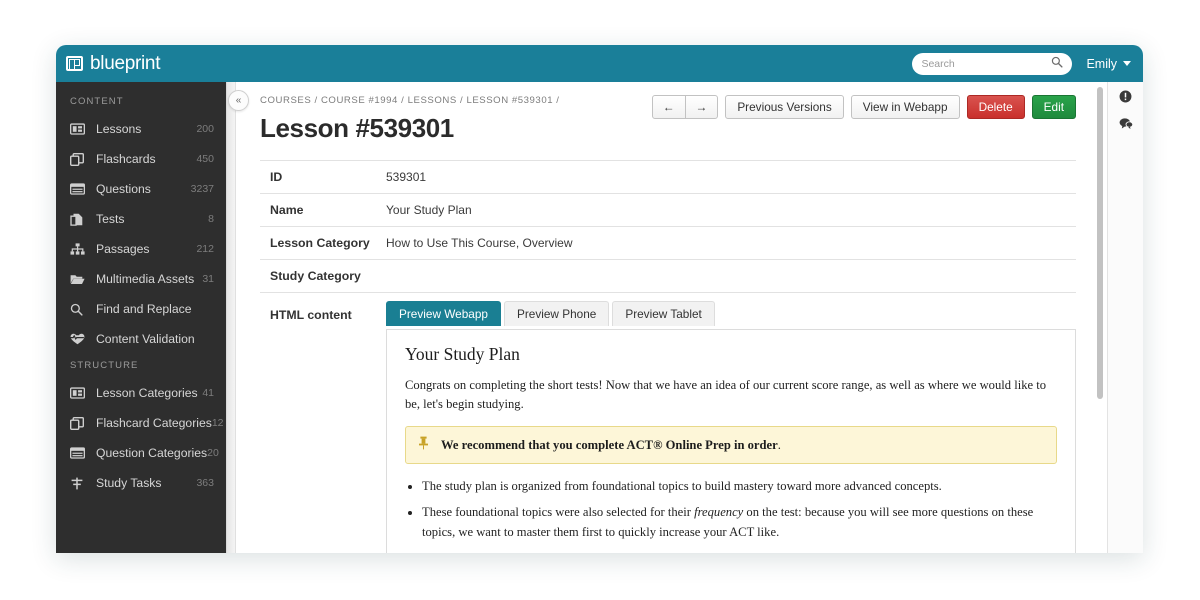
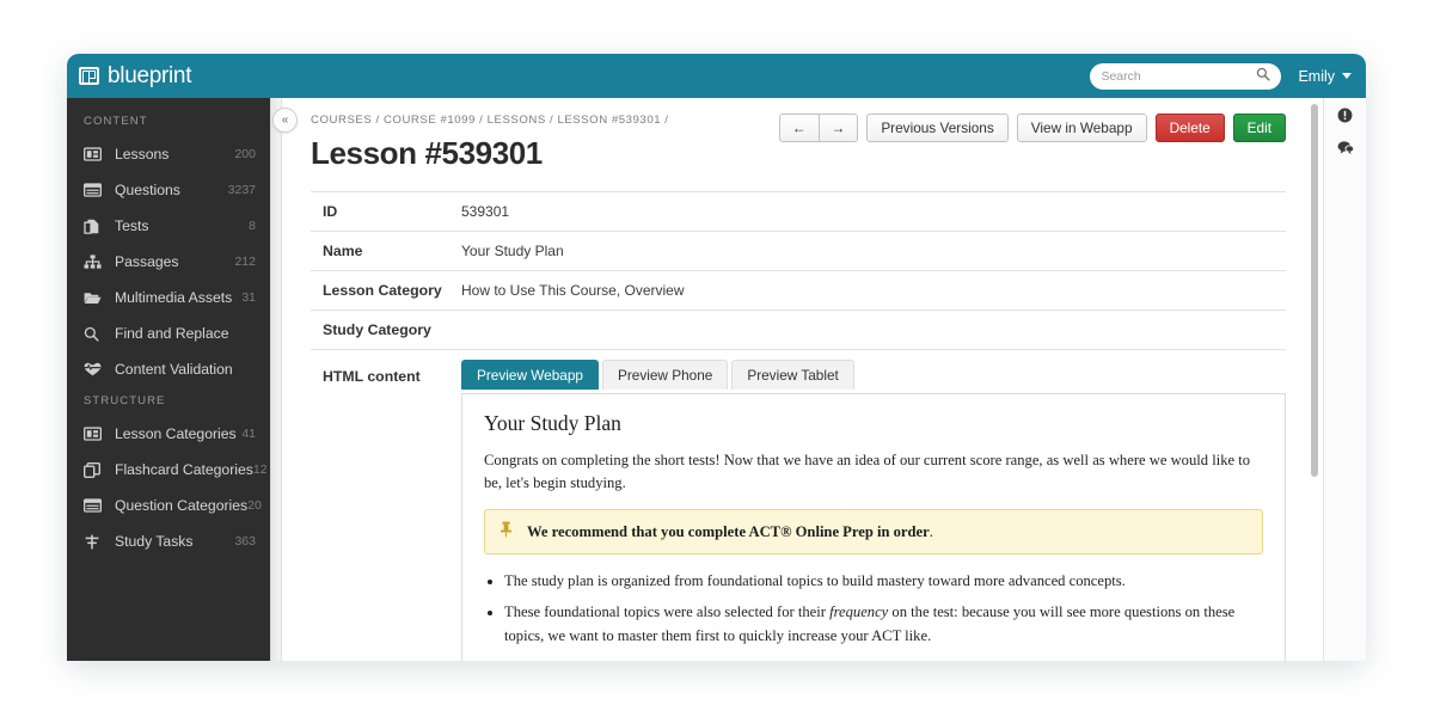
  blueprint
  Search
  Emily
  CONTENT
  Lessons
  200
- Flashcards
- 450
  Questions
  3237
  Tests
  8
  Passages
  212
  Multimedia Assets
  31
  Find and Replace
  Content Validation
  STRUCTURE
  Lesson Categories
  41
  Flashcard Categories
  12
  Question Categories
  20
  Study Tasks
  363
  «
- COURSES / COURSE #1994 / LESSONS / LESSON #539301 /
+ COURSES / COURSE #1099 / LESSONS / LESSON #539301 /
  Lesson #539301
  ←
  →
  Previous Versions
  View in Webapp
  Delete
  Edit
  ID	539301
  Name	Your Study Plan
  Lesson Category	How to Use This Course, Overview
  Study Category
  HTML content	Preview Webapp Preview Phone Preview Tablet Your Study Plan Congrats on completing the short tests! Now that we have an idea of our current score range, as well as where we would like to be, let's begin studying. We recommend that you complete ACT® Online Prep in order. The study plan is organized from foundational topics to build mastery toward more advanced concepts. These foundational topics were also selected for their frequency on the test: because you will see more questions on these topics, we want to master them first to quickly increase your ACT like.
